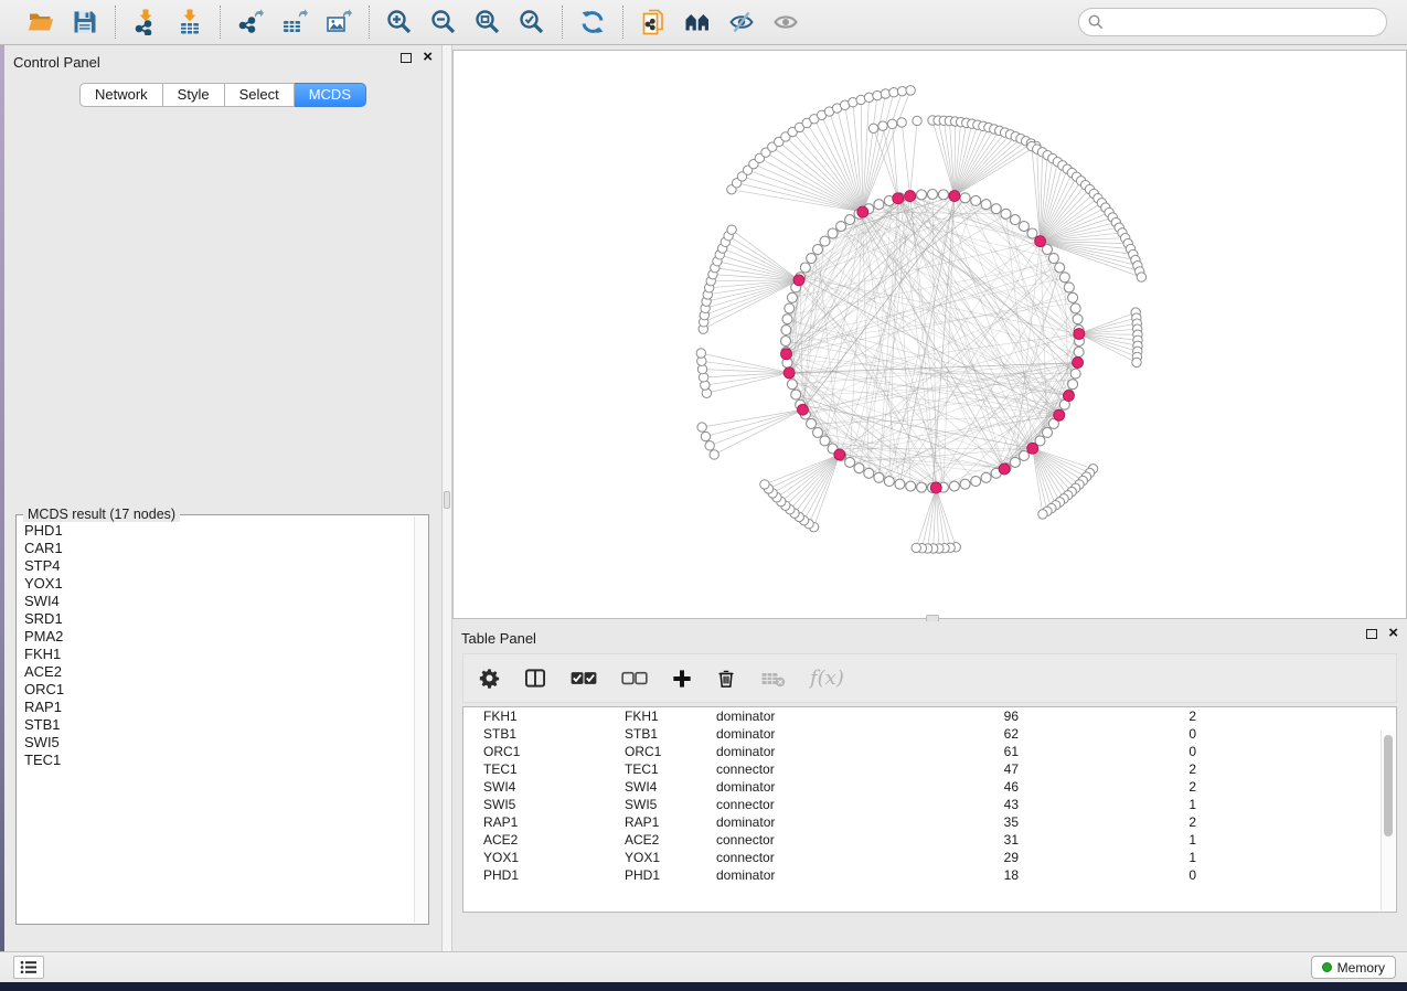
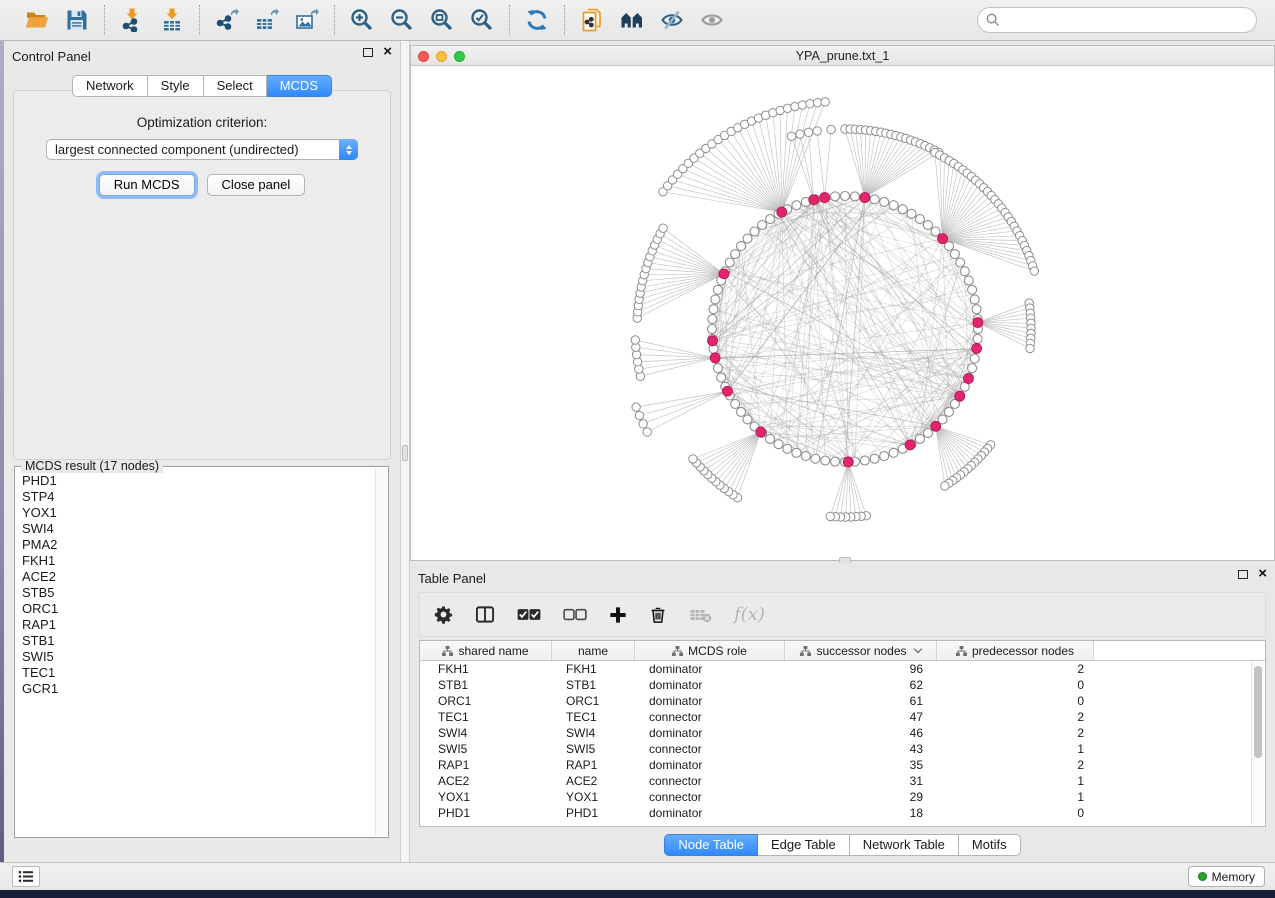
  Control Panel
  ×
+ Optimization criterion:
+ largest connected component (undirected)
+ Run MCDS
+ Close panel
  Network
  Style
  Select
  MCDS
  MCDS result (17 nodes)
  PHD1
- CAR1
  STP4
  YOX1
  SWI4
- SRD1
  PMA2
  FKH1
  ACE2
+ STB5
  ORC1
  RAP1
  STB1
  SWI5
  TEC1
+ GCR1
+ YPA_prune.txt_1
  Table Panel
  ×
  f(x)
+ shared name
+ name
+ MCDS role
+ successor nodes
+ predecessor nodes
  FKH1
  FKH1
  dominator
  96
  2
  STB1
  STB1
  dominator
  62
  0
  ORC1
  ORC1
  dominator
  61
  0
  TEC1
  TEC1
  connector
  47
  2
  SWI4
  SWI4
  dominator
  46
  2
  SWI5
  SWI5
  connector
  43
  1
  RAP1
  RAP1
  dominator
  35
  2
  ACE2
  ACE2
  connector
  31
  1
  YOX1
  YOX1
  connector
  29
  1
  PHD1
  PHD1
  dominator
  18
  0
+ Node Table
+ Edge Table
+ Network Table
+ Motifs
  Memory
